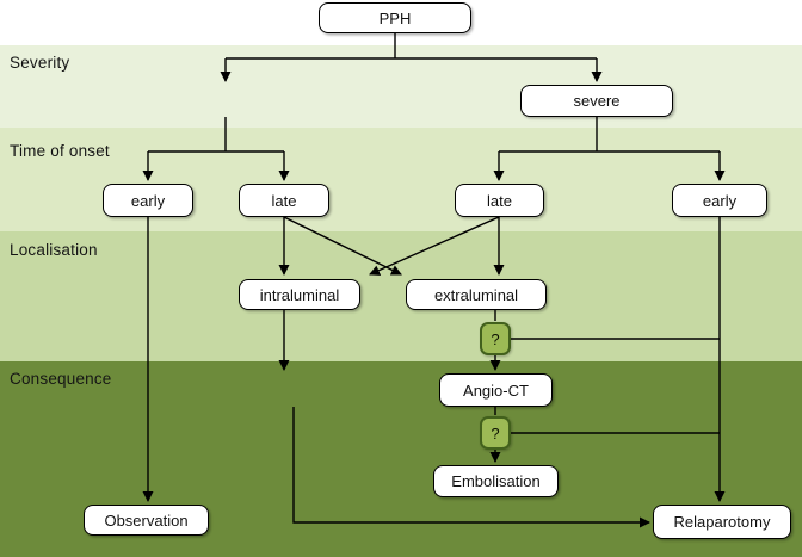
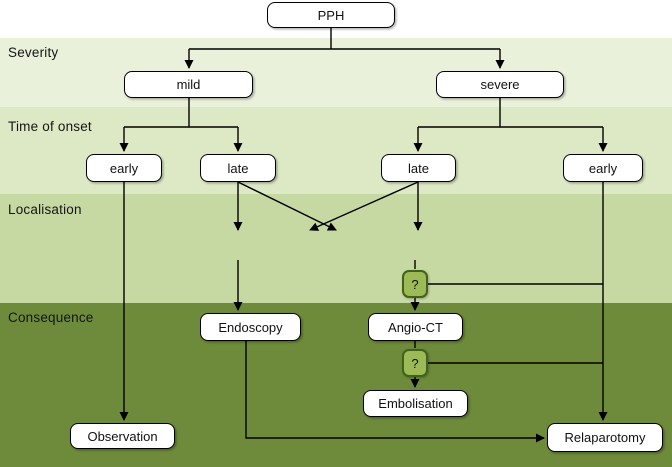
  Severity
  Time of onset
  Localisation
  Consequence
  PPH
+ mild
  severe
  early
  late
  late
  early
- intraluminal
- extraluminal
  ?
+ Endoscopy
  Angio-CT
  ?
  Embolisation
  Observation
  Relaparotomy
